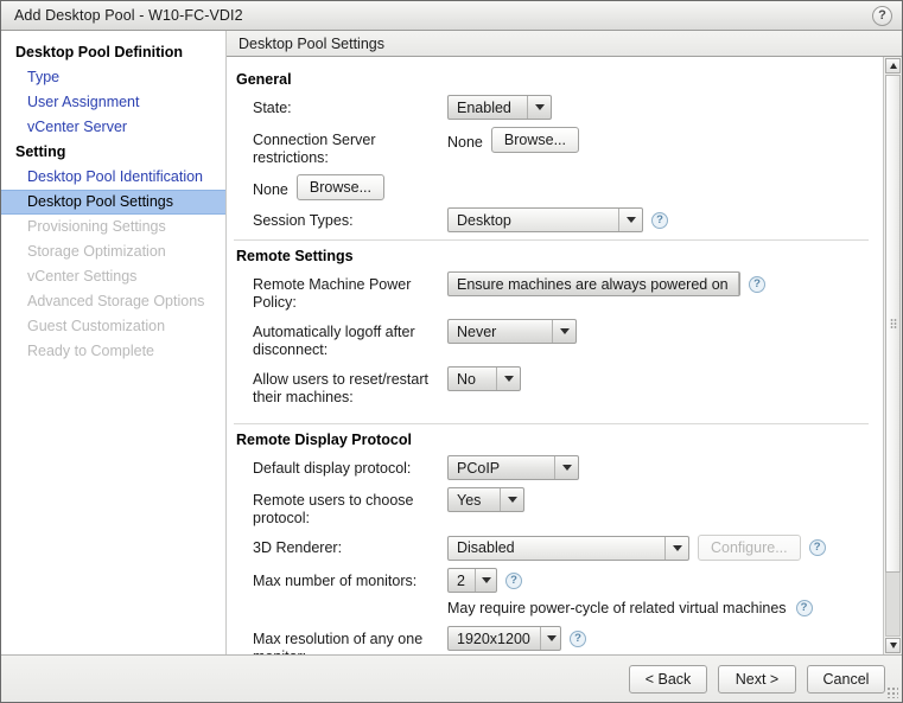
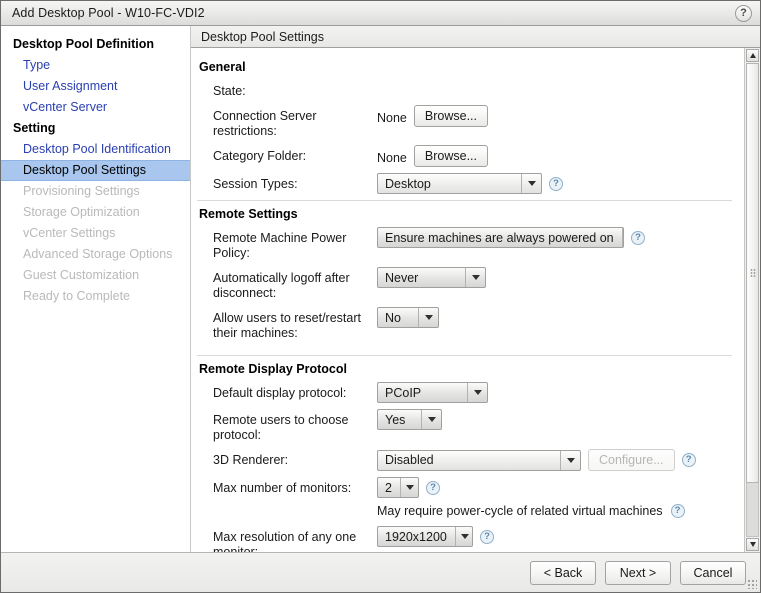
  Add Desktop Pool - W10-FC-VDI2
  ?
  Desktop Pool Definition
  Type
  User Assignment
  vCenter Server
  Setting
  Desktop Pool Identification
  Desktop Pool Settings
  Provisioning Settings
  Storage Optimization
  vCenter Settings
  Advanced Storage Options
  Guest Customization
  Ready to Complete
  Desktop Pool Settings
  General
  State:
- Enabled
  Connection Server restrictions:
  None
  Browse...
+ Category Folder:
  None
  Browse...
  Session Types:
  Desktop
  ?
  Remote Settings
  Remote Machine Power Policy:
  Ensure machines are always powered on
  ?
  Automatically logoff after disconnect:
  Never
  Allow users to reset/restart their machines:
  No
  Remote Display Protocol
  Default display protocol:
  PCoIP
  Remote users to choose protocol:
  Yes
  3D Renderer:
  Disabled
  Configure...
  ?
  Max number of monitors:
  2
  ?
  May require power-cycle of related virtual machines
  ?
  Max resolution of any one
  1920x1200
  ?
  < Back
  Next >
  Cancel
